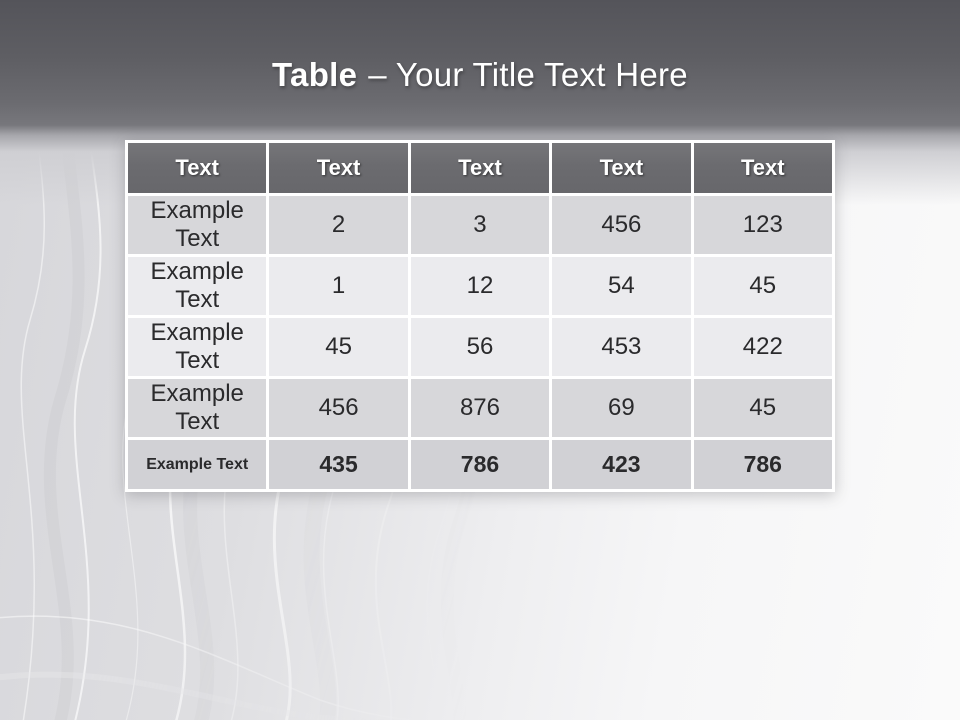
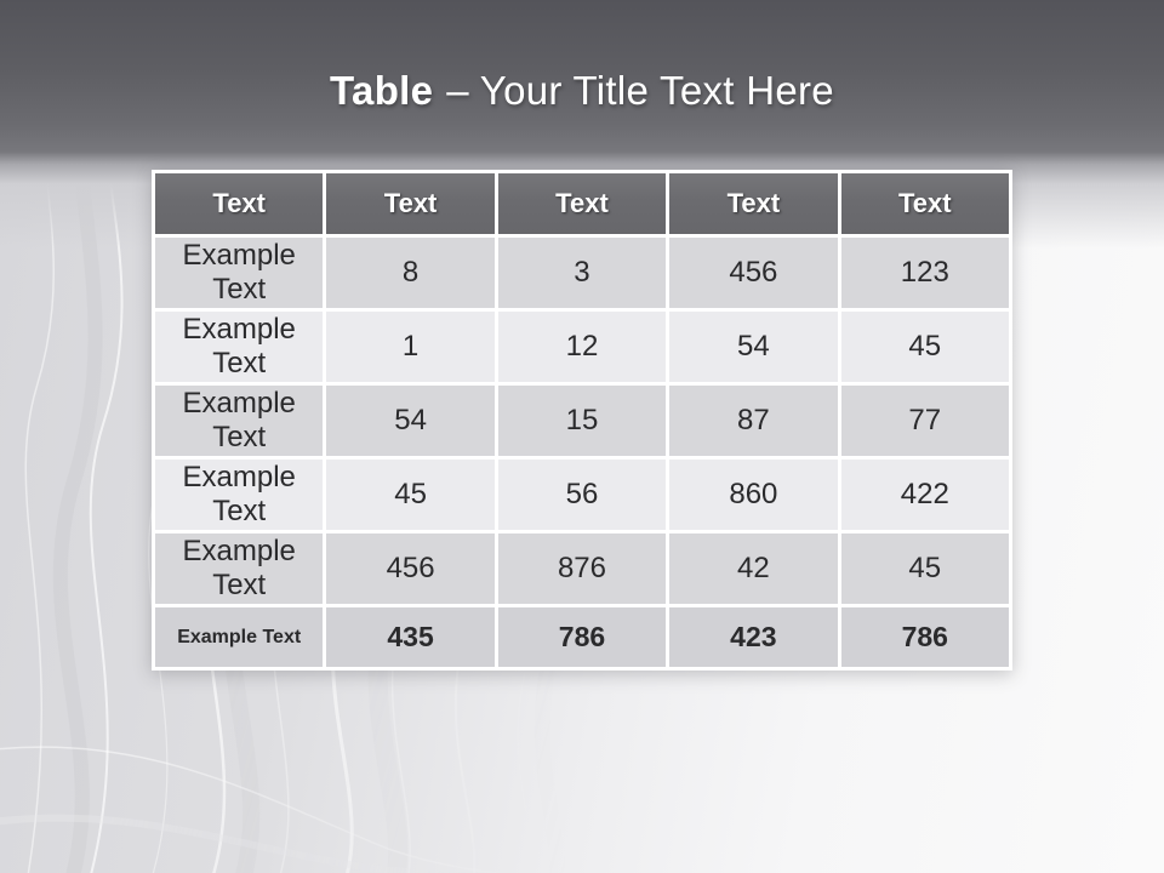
  Table
  – Your Title Text Here
  Text	Text	Text	Text	Text
- Example Text	2	3	456	123
+ Example Text	8	3	456	123
  Example Text	1	12	54	45
+ Example Text	54	15	87	77
- Example Text	45	56	453	422
+ Example Text	45	56	860	422
- Example Text	456	876	69	45
+ Example Text	456	876	42	45
  Example Text	435	786	423	786
